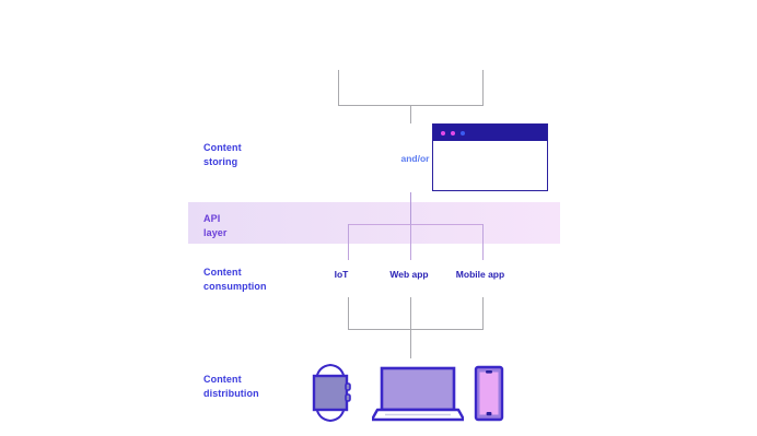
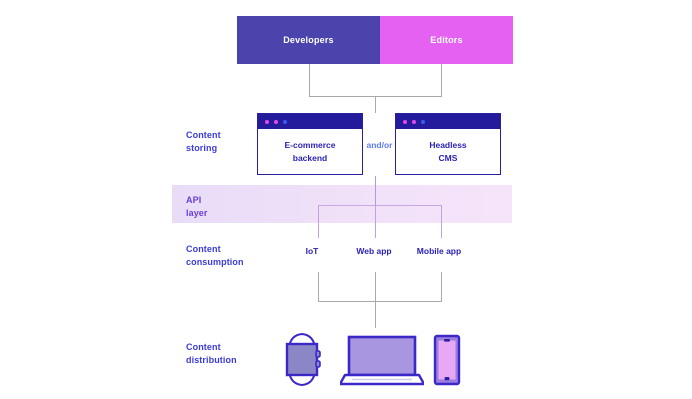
+ Developers
+ Editors
+ E-commerce
+ backend
+ Headless
+ CMS
  and/or
  IoT
  Web app
  Mobile app
  Content
  storing
  API
  layer
  Content
  consumption
  Content
  distribution
